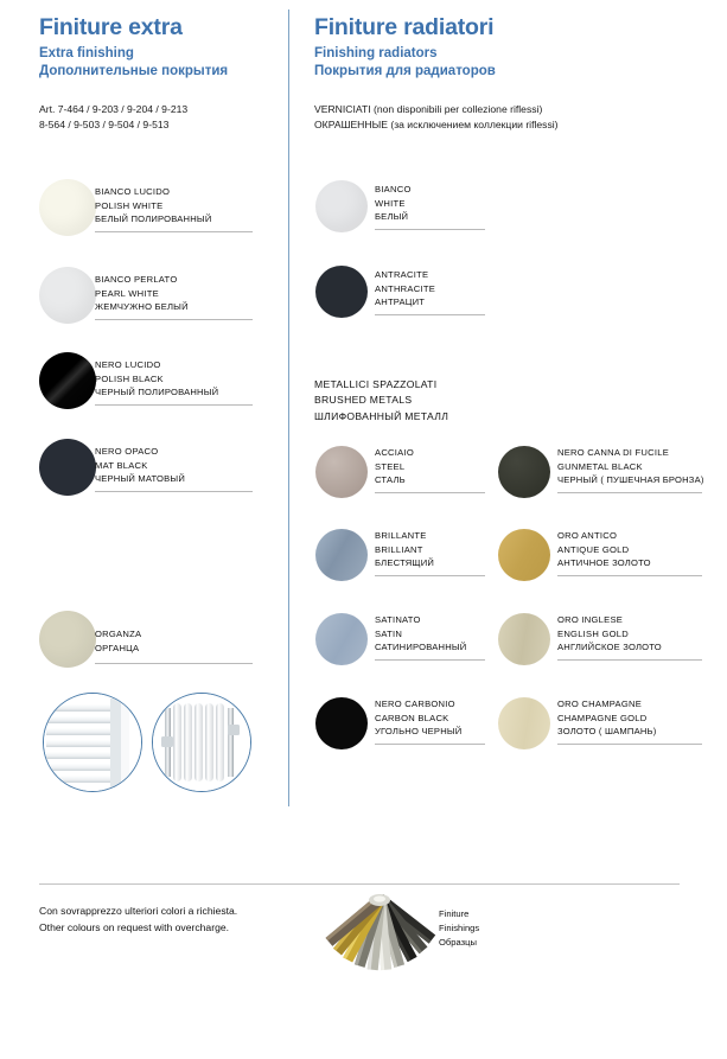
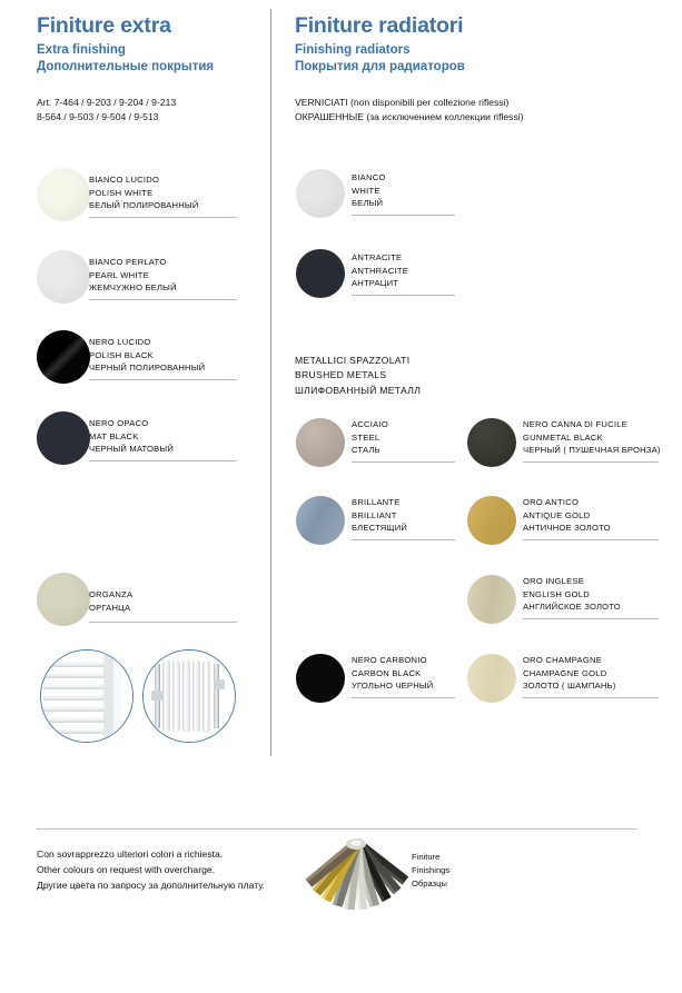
  Finiture extra
  Extra finishing
  Дополнительные покрытия
  Art. 7-464 / 9-203 / 9-204 / 9-213
  8-564 / 9-503 / 9-504 / 9-513
  BIANCO LUCIDO
  POLISH WHITE
  БЕЛЫЙ ПОЛИРОВАННЫЙ
  BIANCO PERLATO
  PEARL WHITE
  ЖЕМЧУЖНО БЕЛЫЙ
  NERO LUCIDO
  POLISH BLACK
  ЧЕРНЫЙ ПОЛИРОВАННЫЙ
  NERO OPACO
  MAT BLACK
  ЧЕРНЫЙ МАТОВЫЙ
  ORGANZA
  ОРГАНЦА
  Finiture radiatori
  Finishing radiators
  Покрытия для радиаторов
  VERNICIATI (non disponibili per collezione riflessi)
  ОКРАШЕННЫЕ (за исключением коллекции riflessi)
  BIANCO
  WHITE
  БЕЛЫЙ
  ANTRACITE
  ANTHRACITE
  АНТРАЦИТ
  METALLICI SPAZZOLATI
  BRUSHED METALS
  ШЛИФОВАННЫЙ МЕТАЛЛ
  ACCIAIO
  STEEL
  СТАЛЬ
  NERO CANNA DI FUCILE
  GUNMETAL BLACK
  ЧЕРНЫЙ ( ПУШЕЧНАЯ БРОНЗА)
  BRILLANTE
  BRILLIANT
  БЛЕСТЯЩИЙ
  ORO ANTICO
  ANTIQUE GOLD
  АНТИЧНОЕ ЗОЛОТО
- SATINATO
- SATIN
- САТИНИРОВАННЫЙ
  ORO INGLESE
  ENGLISH GOLD
  АНГЛИЙСКОЕ ЗОЛОТО
  NERO CARBONIO
  CARBON BLACK
  УГОЛЬНО ЧЕРНЫЙ
  ORO CHAMPAGNE
  CHAMPAGNE GOLD
  ЗОЛОТО ( ШАМПАНЬ)
  Con sovrapprezzo ulteriori colori a richiesta.
  Other colours on request with overcharge.
+ Другие цвета по запросу за дополнительную плату.
  Finiture
  Finishings
  Образцы
